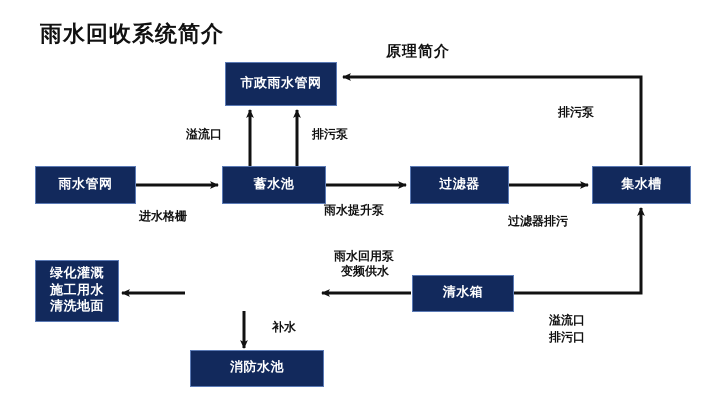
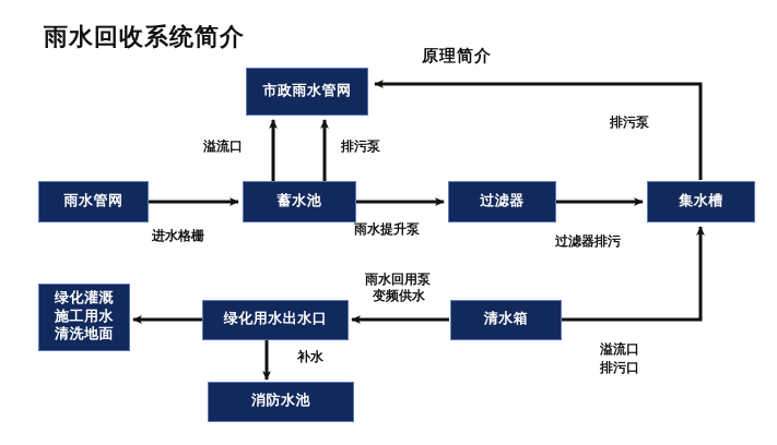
  雨水回收系统简介
  市政雨水管网
  雨水管网
  蓄水池
  过滤器
  集水槽
+ 绿化用水出水口
  清水箱
  消防水池
  绿化灌溉
  施工用水
  清洗地面
  原理简介
  溢流口
  排污泵
  排污泵
  进水格栅
  雨水提升泵
  过滤器排污
  雨水回用泵
  变频供水
  补水
  溢流口
  排污口
